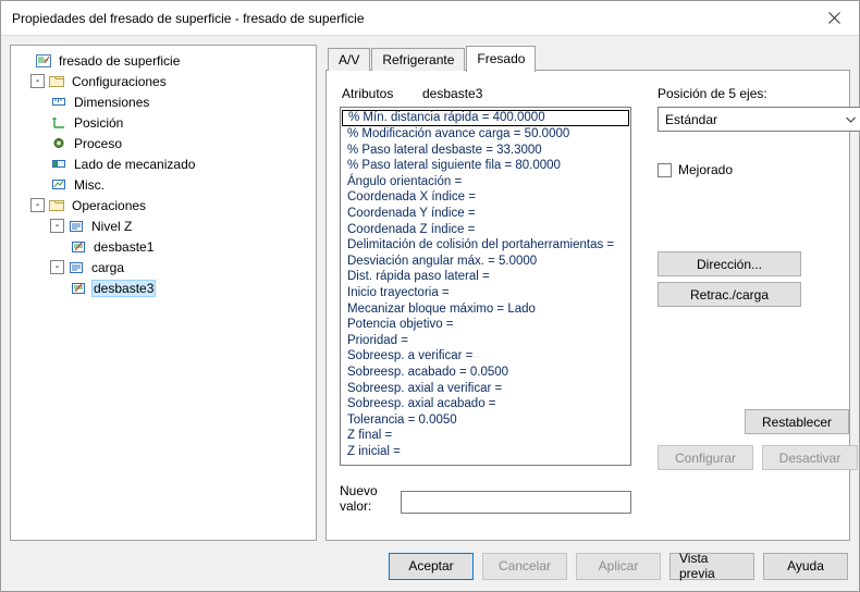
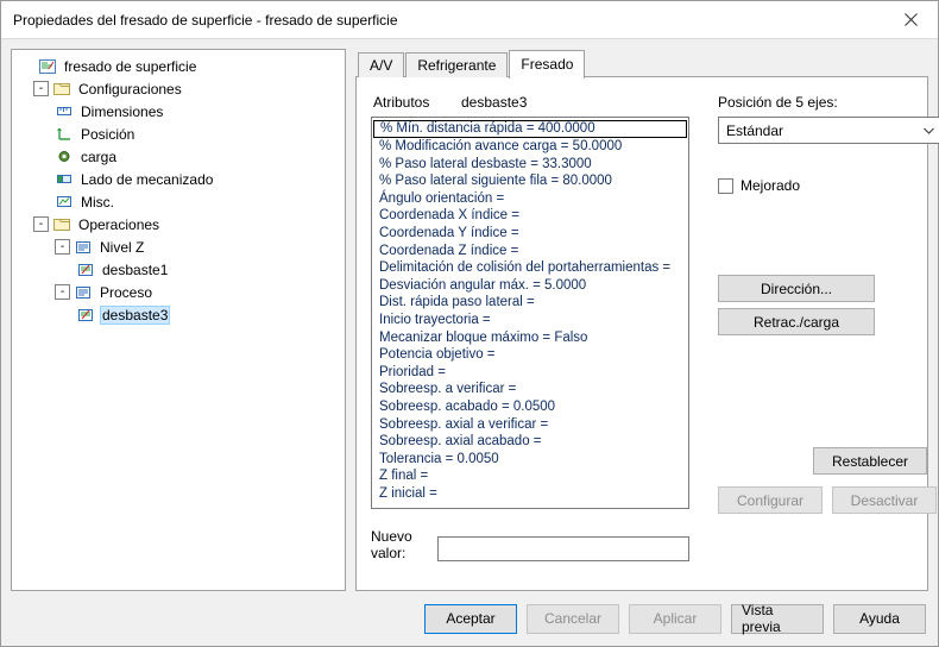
  Propiedades del fresado de superficie - fresado de superficie
  fresado de superficie
  -
  Configuraciones
  Dimensiones
  Posición
- Proceso
+ carga
  Lado de mecanizado
  Misc.
  -
  Operaciones
  -
  Nivel Z
  desbaste1
  -
- carga
+ Proceso
  desbaste3
  A/V
  Refrigerante
  Fresado
  Atributos
  desbaste3
  % Mín. distancia rápida = 400.0000
  % Modificación avance carga = 50.0000
  % Paso lateral desbaste = 33.3000
  % Paso lateral siguiente fila = 80.0000
  Ángulo orientación =
  Coordenada X índice =
  Coordenada Y índice =
  Coordenada Z índice =
  Delimitación de colisión del portaherramientas =
  Desviación angular máx. = 5.0000
  Dist. rápida paso lateral =
  Inicio trayectoria =
- Mecanizar bloque máximo = Lado
+ Mecanizar bloque máximo = Falso
  Potencia objetivo =
  Prioridad =
  Sobreesp. a verificar =
  Sobreesp. acabado = 0.0500
  Sobreesp. axial a verificar =
  Sobreesp. axial acabado =
  Tolerancia = 0.0050
  Z final =
  Z inicial =
  Nuevo
  valor:
  Posición de 5 ejes:
  Estándar
  Mejorado
  Dirección...
  Retrac./carga
  Restablecer
  Configurar
  Desactivar
  Aceptar
  Cancelar
  Aplicar
  Vista previa
  Ayuda
